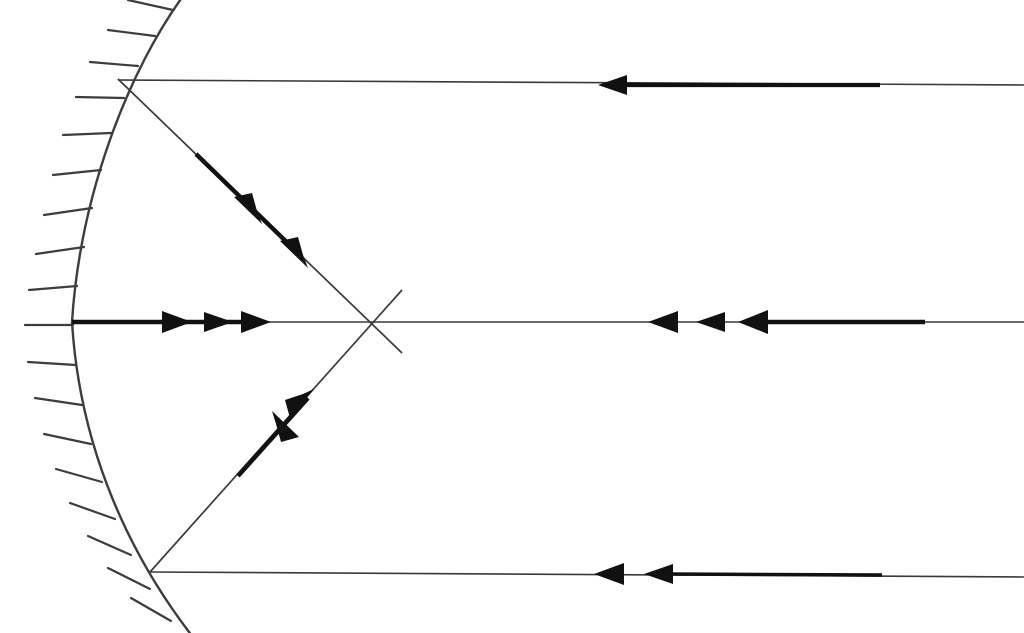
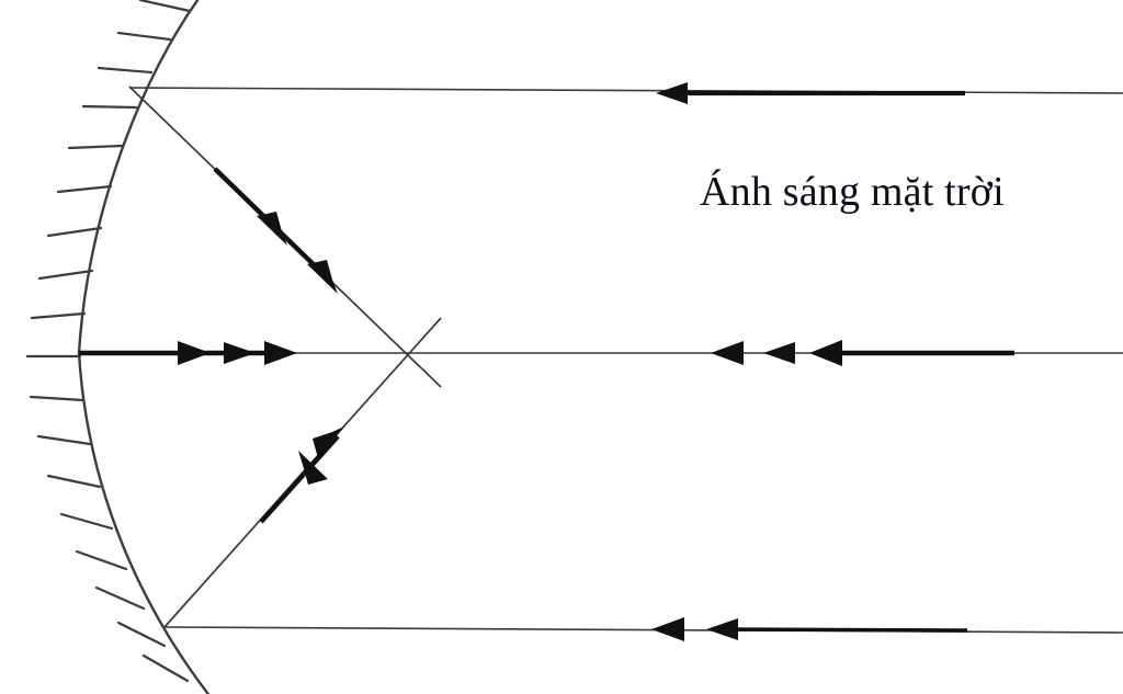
+ Ánh sáng mặt trời
